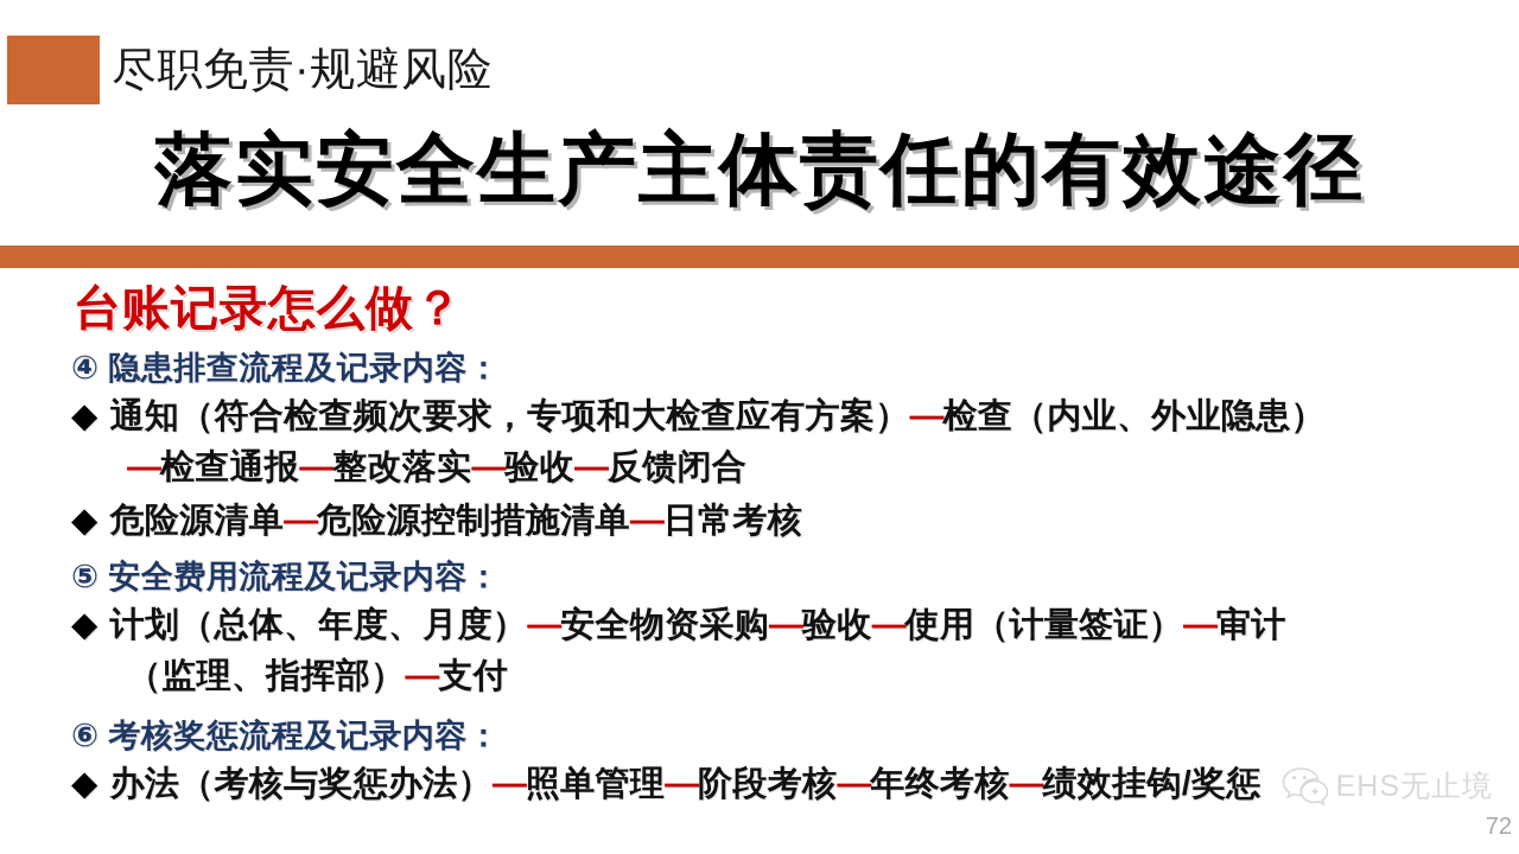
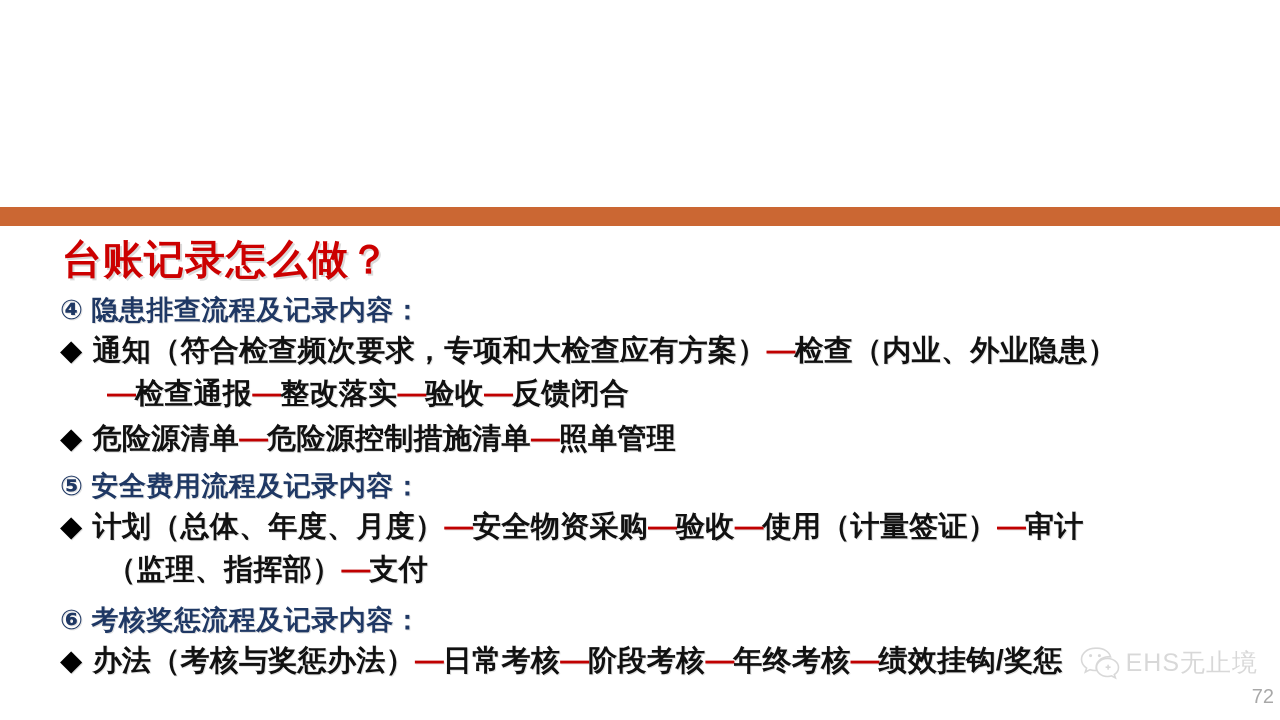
- 尽职免责·规避风险
- 落实安全生产主体责任的有效途径
  台账记录怎么做？
  ④ 隐患排查流程及记录内容：
  ◆ 通知（符合检查频次要求，专项和大检查应有方案）—检查（内业、外业隐患）
  —检查通报—整改落实—验收—反馈闭合
- ◆ 危险源清单—危险源控制措施清单—日常考核
+ ◆ 危险源清单—危险源控制措施清单—照单管理
  ⑤ 安全费用流程及记录内容：
  ◆ 计划（总体、年度、月度）—安全物资采购—验收—使用（计量签证）—审计
  （监理、指挥部）—支付
  ⑥ 考核奖惩流程及记录内容：
- ◆ 办法（考核与奖惩办法）—照单管理—阶段考核—年终考核—绩效挂钩/奖惩
+ ◆ 办法（考核与奖惩办法）—日常考核—阶段考核—年终考核—绩效挂钩/奖惩
  EHS无止境
  72
